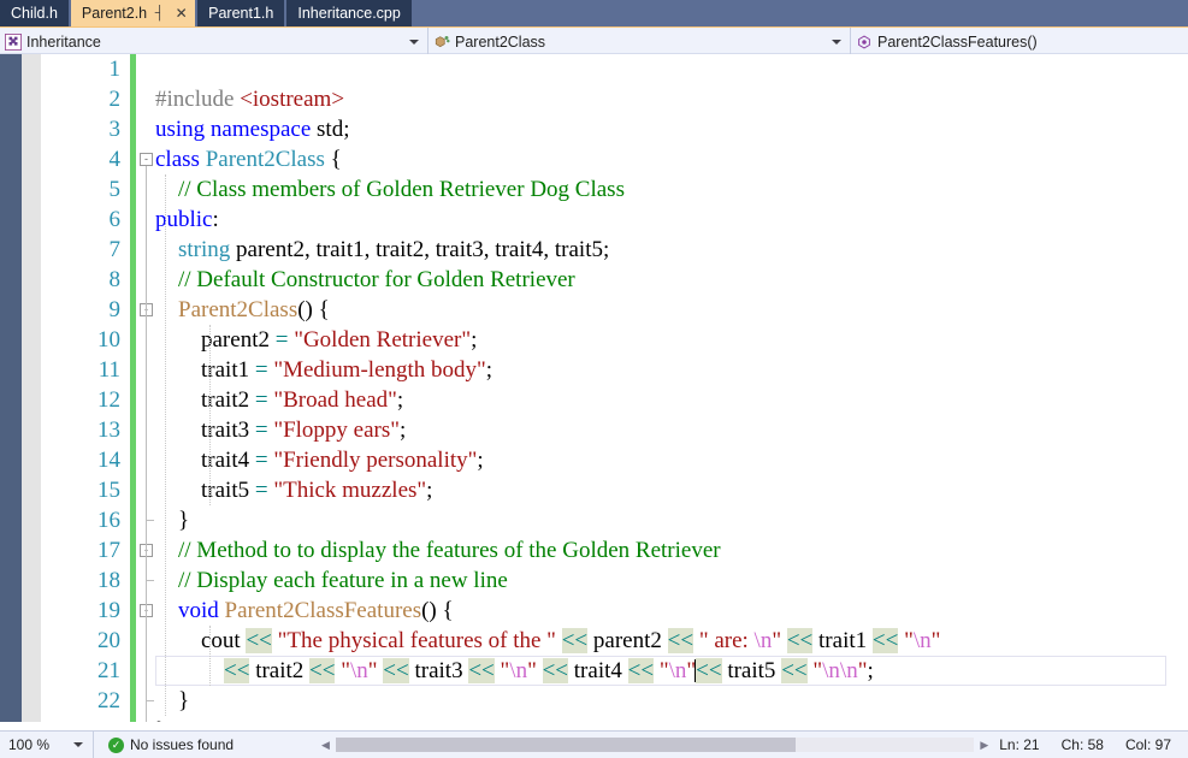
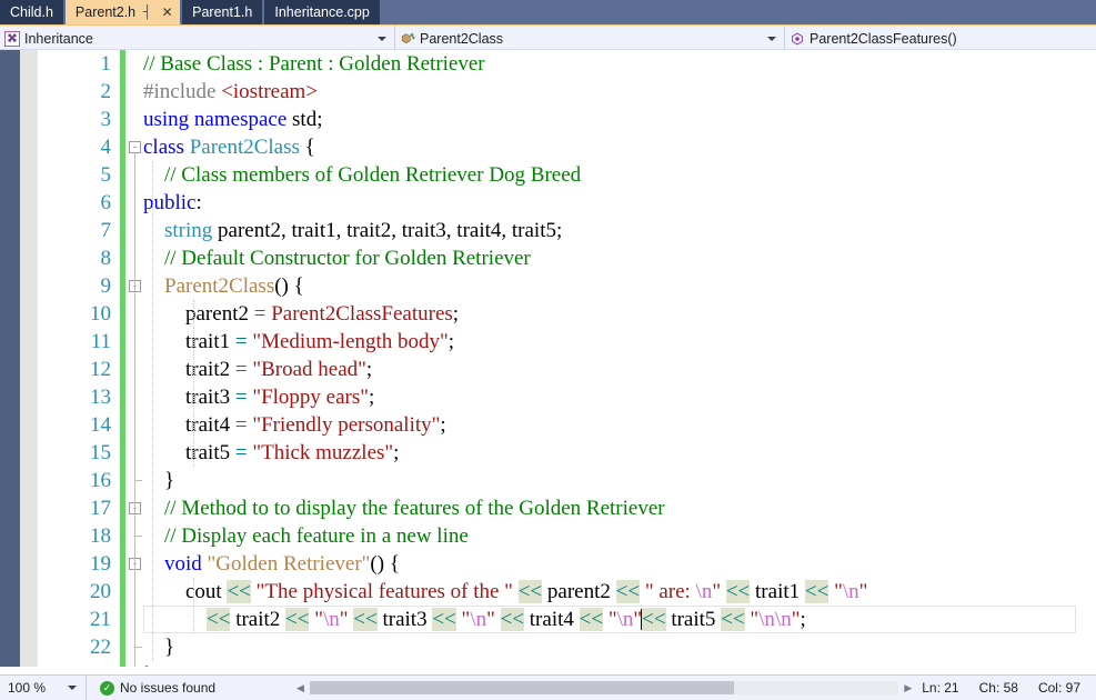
  Child.h
  Parent2.h
  ┤
  ✕
  Parent1.h
  Inheritance.cpp
  Inheritance
  Parent2Class
  Parent2ClassFeatures()
  1
+ // Base Class : Parent : Golden Retriever
  2
  #include <iostream>
  3
  using namespace std;
  4
  class Parent2Class {
  5
- // Class members of Golden Retriever Dog Class
+ // Class members of Golden Retriever Dog Breed
  6
  public:
  7
  string parent2, trait1, trait2, trait3, trait4, trait5;
  8
  // Default Constructor for Golden Retriever
  9
  Parent2Class() {
  10
- parent2 = "Golden Retriever";
+ parent2 = Parent2ClassFeatures;
  11
  trait1 = "Medium-length body";
  12
  trait2 = "Broad head";
  13
  trait3 = "Floppy ears";
  14
  trait4 = "Friendly personality";
  15
  trait5 = "Thick muzzles";
  16
  }
  17
  // Method to to display the features of the Golden Retriever
  18
  // Display each feature in a new line
  19
- void Parent2ClassFeatures() {
+ void "Golden Retriever"() {
  20
  cout << "The physical features of the " << parent2 << " are: \n" << trait1 << "\n"
  21
  << trait2 << "\n" << trait3 << "\n" << trait4 << "\n"<< trait5 << "\n\n";
  22
  }
  -
  100 %
  ✓
  No issues found
  ◀
  ▶
  Ln: 21
  Ch: 58
  Col: 97
